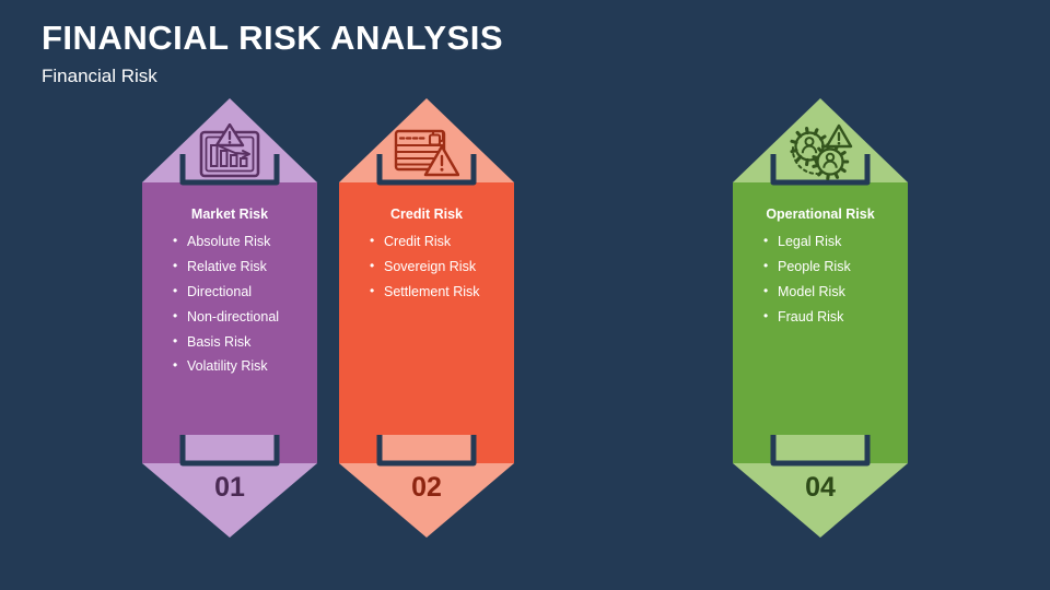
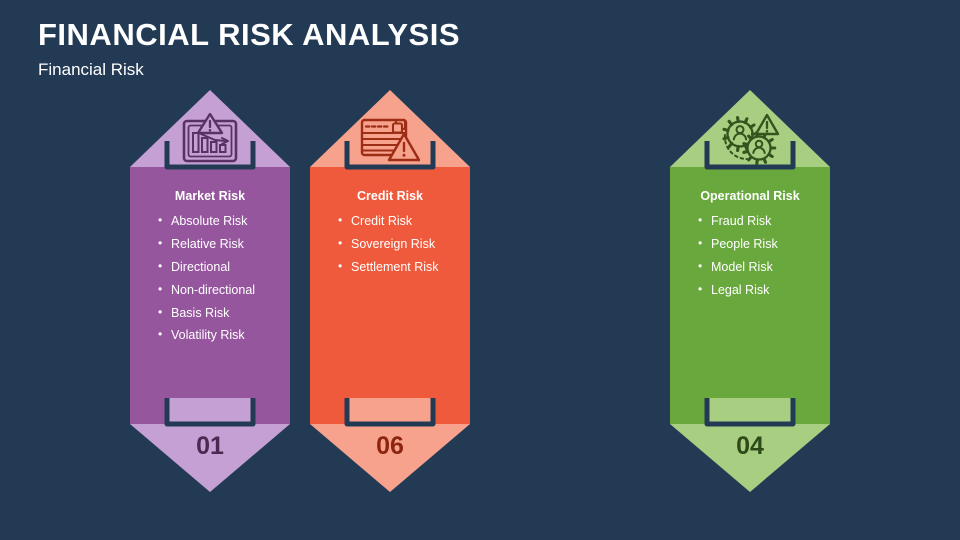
  FINANCIAL RISK ANALYSIS
  Financial Risk
  Market Risk
  Absolute Risk
  Relative Risk
  Directional
  Non-directional
  Basis Risk
  Volatility Risk
  01
  Credit Risk
  Credit Risk
  Sovereign Risk
  Settlement Risk
- 02
+ 06
  Operational Risk
- Legal Risk
+ Fraud Risk
  People Risk
  Model Risk
- Fraud Risk
+ Legal Risk
  04
